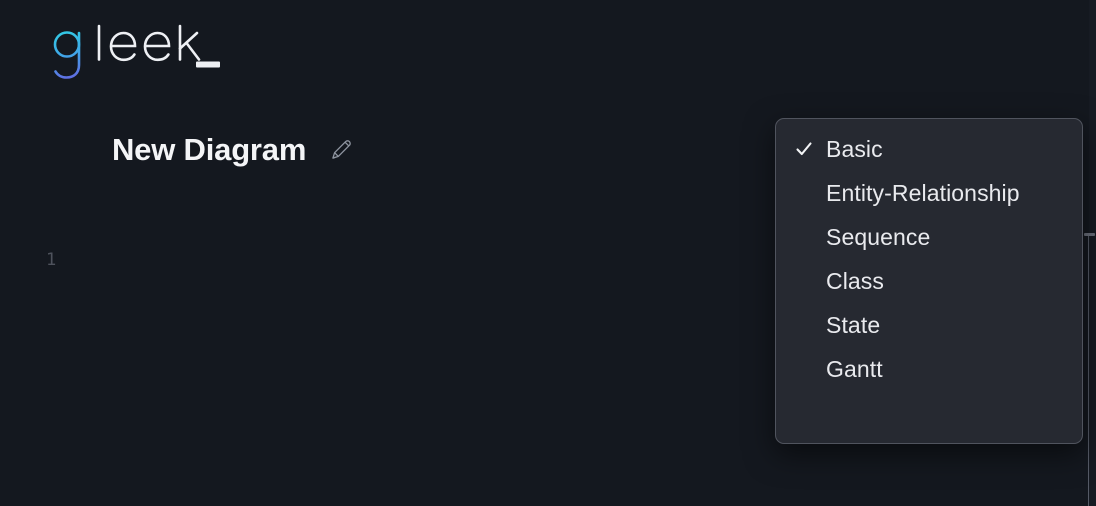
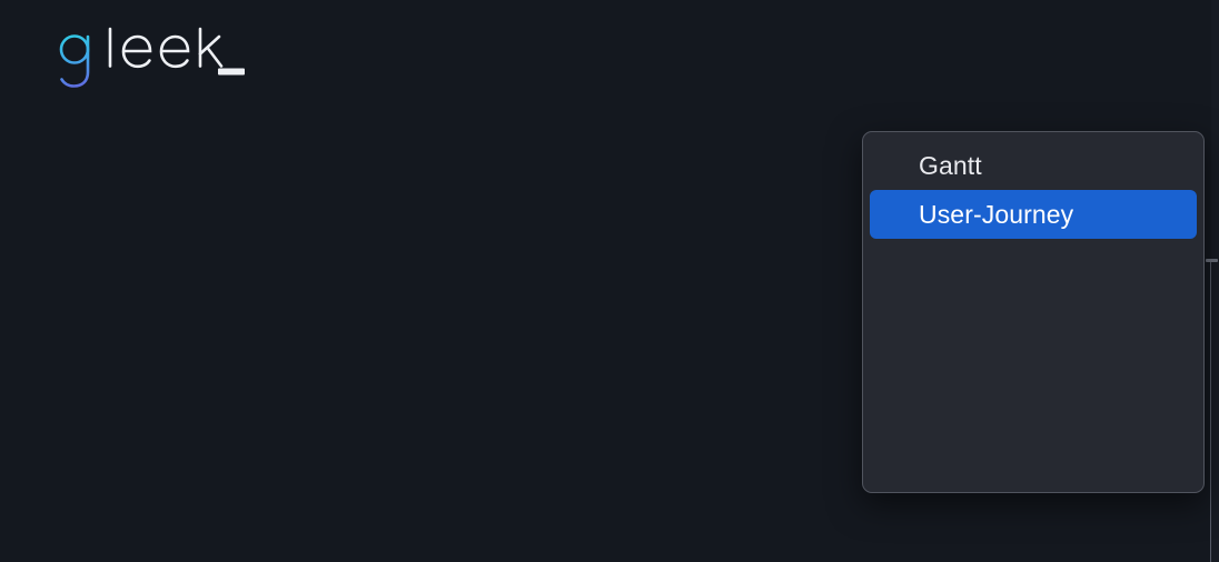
- New Diagram
- 1
- Basic
- Entity-Relationship
- Sequence
- Class
- State
  Gantt
+ User-Journey
